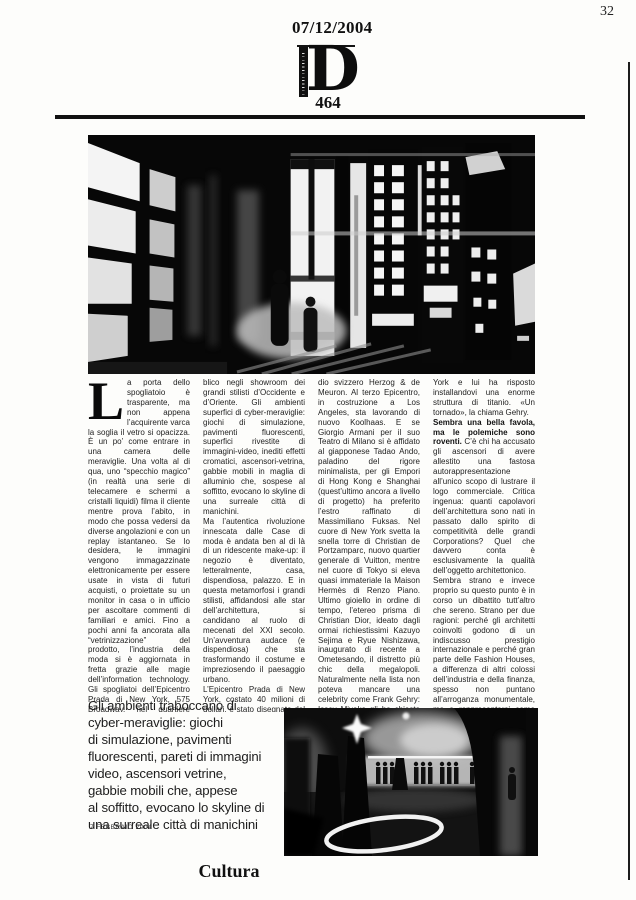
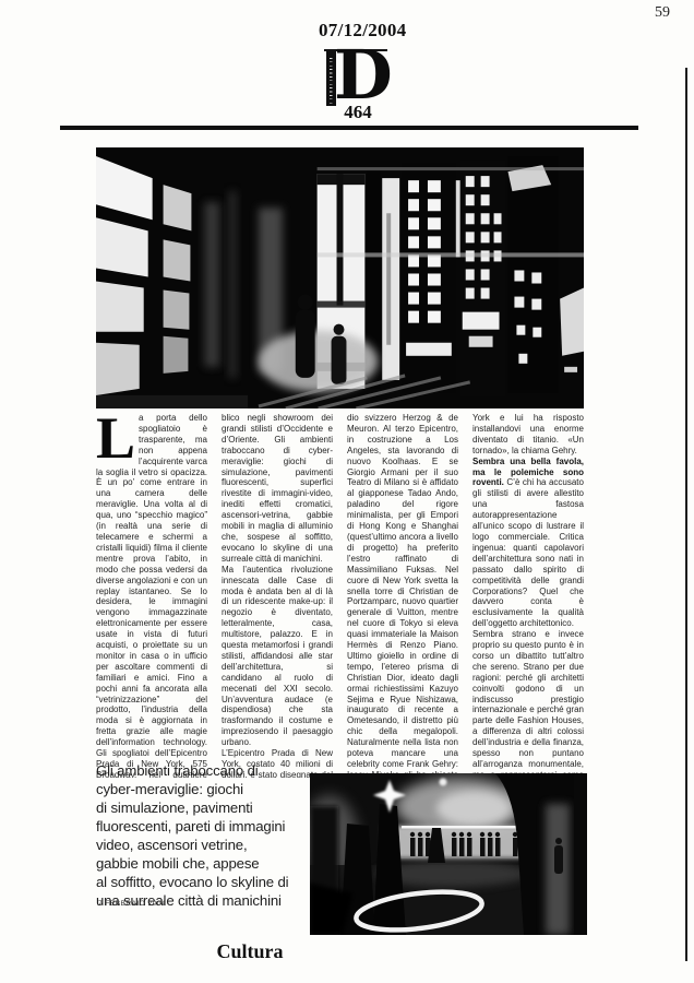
- 32
+ 59
  07/12/2004
  D
  464
  L
  a porta dello spogliatoio è trasparente, ma non appena l’acquirente varca la soglia il vetro si opacizza. È un po’ come entrare in una camera delle meraviglie. Una volta al di qua, uno “specchio magico” (in realtà una serie di telecamere e schermi a cristalli liquidi) filma il cliente mentre prova l’abito, in modo che possa vedersi da diverse angolazioni e con un replay istantaneo. Se lo desidera, le immagini vengono immagazzinate elettronicamente per essere usate in vista di futuri acquisti, o proiettate su un monitor in casa o in ufficio per ascoltare commenti di familiari e amici. Fino a pochi anni fa ancorata alla “vetrinizzazione” del prodotto, l’industria della moda si è aggiornata in fretta grazie alle magie dell’information technology. Gli spogliatoi dell’Epicentro Prada di New York, 575 Broadway, nel quartiere
- blico negli showroom dei grandi stilisti d’Occidente e d’Oriente. Gli ambienti superfici di cyber-meraviglie: giochi di simulazione, pavimenti fluorescenti, superfici rivestite di immagini-video, inediti effetti cromatici, ascensori-vetrina, gabbie mobili in maglia di alluminio che, sospese al soffitto, evocano lo skyline di una surreale città di manichini.
+ blico negli showroom dei grandi stilisti d’Occidente e d’Oriente. Gli ambienti traboccano di cyber-meraviglie: giochi di simulazione, pavimenti fluorescenti, superfici rivestite di immagini-video, inediti effetti cromatici, ascensori-vetrina, gabbie mobili in maglia di alluminio che, sospese al soffitto, evocano lo skyline di una surreale città di manichini.
- Ma l’autentica rivoluzione innescata dalle Case di moda è andata ben al di là di un ridescente make-up: il negozio è diventato, letteralmente, casa, dispendiosa, palazzo. E in questa metamorfosi i grandi stilisti, affidandosi alle star dell’architettura, si candidano al ruolo di mecenati del XXI secolo. Un’avventura audace (e dispendiosa) che sta trasformando il costume e impreziosendo il paesaggio urbano.
+ Ma l’autentica rivoluzione innescata dalle Case di moda è andata ben al di là di un ridescente make-up: il negozio è diventato, letteralmente, casa, multistore, palazzo. E in questa metamorfosi i grandi stilisti, affidandosi alle star dell’architettura, si candidano al ruolo di mecenati del XXI secolo. Un’avventura audace (e dispendiosa) che sta trasformando il costume e impreziosendo il paesaggio urbano.
  dio svizzero Herzog & de Meuron. Al terzo Epicentro, in costruzione a Los Angeles, sta lavorando di nuovo Koolhaas. E se Giorgio Armani per il suo Teatro di Milano si è affidato al giapponese Tadao Ando, paladino del rigore minimalista, per gli Empori di Hong Kong e Shanghai (quest’ultimo ancora a livello di progetto) ha preferito l’estro raffinato di Massimiliano Fuksas. Nel cuore di New York svetta la snella torre di Christian de Portzamparc, nuovo quartier generale di Vuitton, mentre nel cuore di Tokyo si eleva quasi immateriale la Maison Hermès di Renzo Piano. Ultimo gioiello in ordine di tempo, l’etereo prisma di Christian Dior, ideato dagli ormai richiestissimi Kazuyo Sejima e Ryue Nishizawa, inaugurato di recente a Ometesando, il distretto più chic della megalopoli. Naturalmente nella lista non poteva mancare una celebrity come Frank Gehry:
- York e lui ha risposto installandovi una enorme struttura di titanio. «Un tornado», la chiama Gehry.
+ York e lui ha risposto installandovi una enorme diventato di titanio. «Un tornado», la chiama Gehry.
- Sembra una bella favola, ma le polemiche sono roventi. C’è chi ha accusato gli ascensori di avere allestito una fastosa autorappresentazione all’unico scopo di lustrare il logo commerciale. Critica ingenua: quanti capolavori dell’architettura sono nati in passato dallo spirito di competitività delle grandi Corporations? Quel che davvero conta è esclusivamente la qualità dell’oggetto architettonico.
+ Sembra una bella favola, ma le polemiche sono roventi. C’è chi ha accusato gli stilisti di avere allestito una fastosa autorappresentazione all’unico scopo di lustrare il logo commerciale. Critica ingenua: quanti capolavori dell’architettura sono nati in passato dallo spirito di competitività delle grandi Corporations? Quel che davvero conta è esclusivamente la qualità dell’oggetto architettonico.
  Sembra strano e invece proprio su questo punto è in corso un dibattito tutt’altro che sereno. Strano per due ragioni: perché gli architetti coinvolti godono di un indiscusso prestigio internazionale e perché gran parte delle Fashion Houses, a differenza di altri colossi dell’industria e della finanza, spesso non puntano all’arroganza monumentale,
  Gli ambienti traboccano di
  cyber-meraviglie: giochi
  di simulazione, pavimenti
  fluorescenti, pareti di immagini
  video, ascensori vetrine,
  gabbie mobili che, appese
  al soffitto, evocano lo skyline di
  una surreale città di manichini
  Cultura
